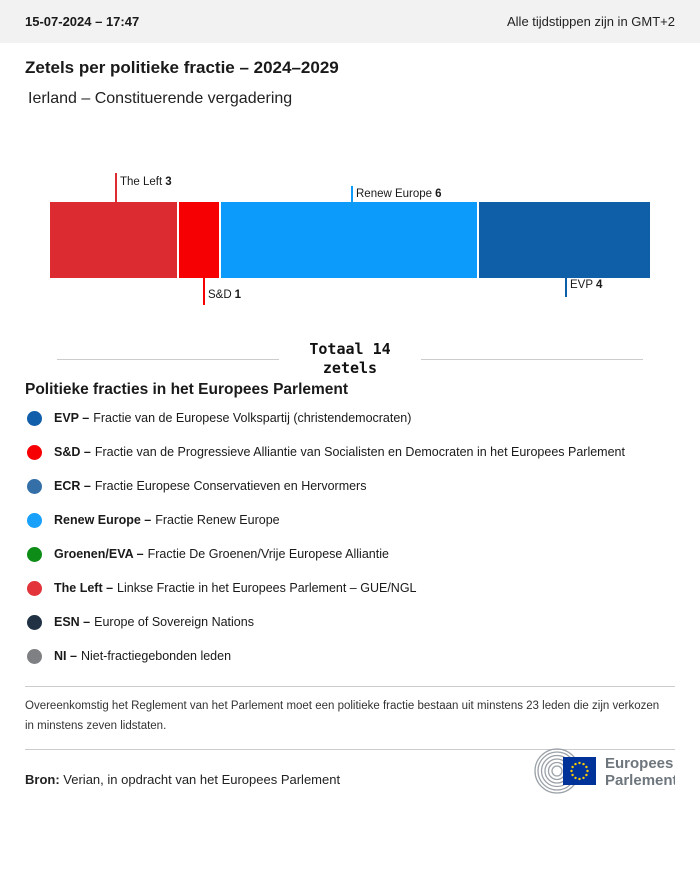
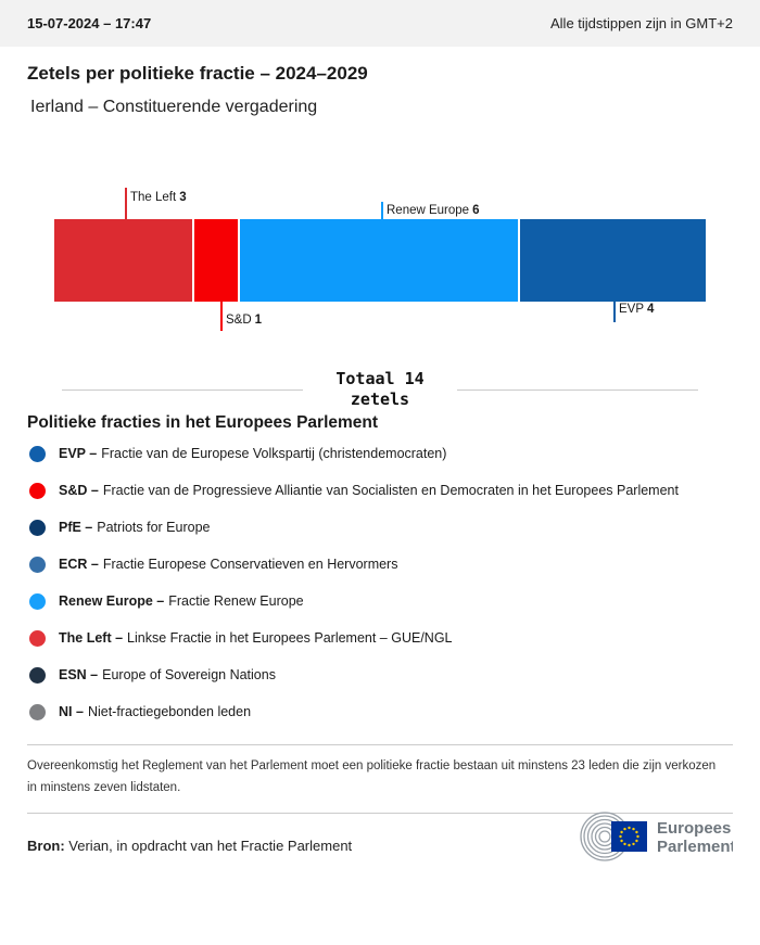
  15-07-2024 – 17:47
  Alle tijdstippen zijn in GMT+2
  Zetels per politieke fractie – 2024–2029
  Ierland – Constituerende vergadering
  The Left 3
  Renew Europe 6
  S&D 1
  EVP 4
  Totaal 14
  zetels
  Politieke fracties in het Europees Parlement
  EVP – Fractie van de Europese Volkspartij (christendemocraten)
  S&D – Fractie van de Progressieve Alliantie van Socialisten en Democraten in het Europees Parlement
+ PfE – Patriots for Europe
  ECR – Fractie Europese Conservatieven en Hervormers
  Renew Europe – Fractie Renew Europe
- Groenen/EVA – Fractie De Groenen/Vrije Europese Alliantie
  The Left – Linkse Fractie in het Europees Parlement – GUE/NGL
  ESN – Europe of Sovereign Nations
  NI – Niet-fractiegebonden leden
  Overeenkomstig het Reglement van het Parlement moet een politieke fractie bestaan uit minstens 23 leden die zijn verkozen in minstens zeven lidstaten.
- Bron: Verian, in opdracht van het Europees Parlement
+ Bron: Verian, in opdracht van het Fractie Parlement
  Europees
  Parlemen
